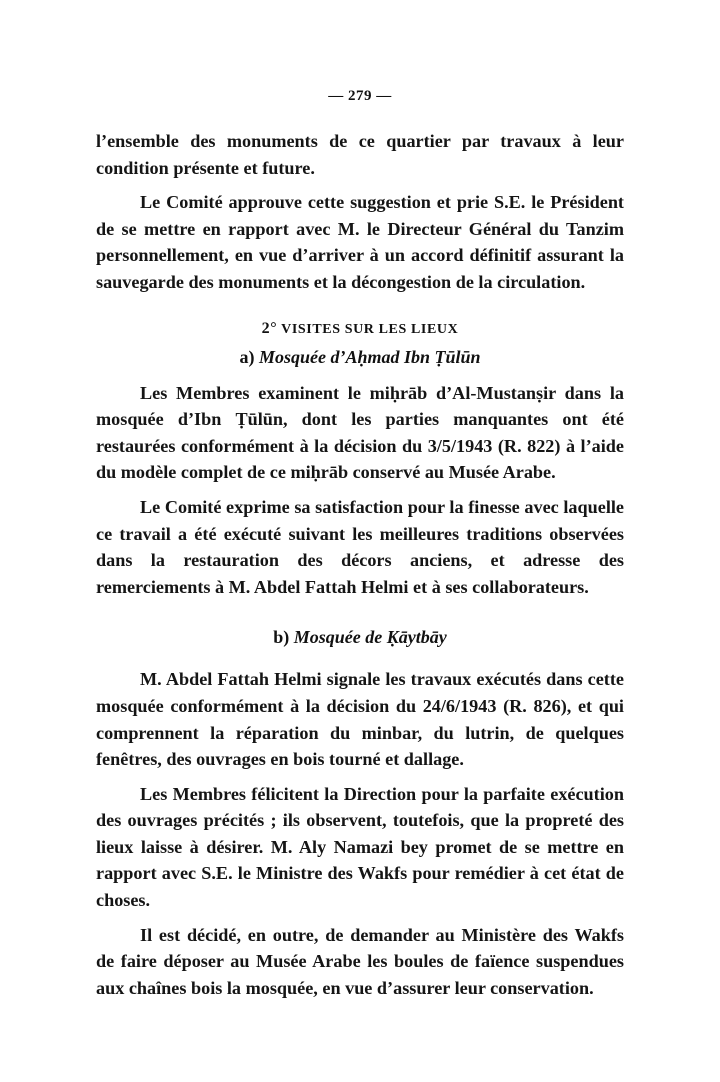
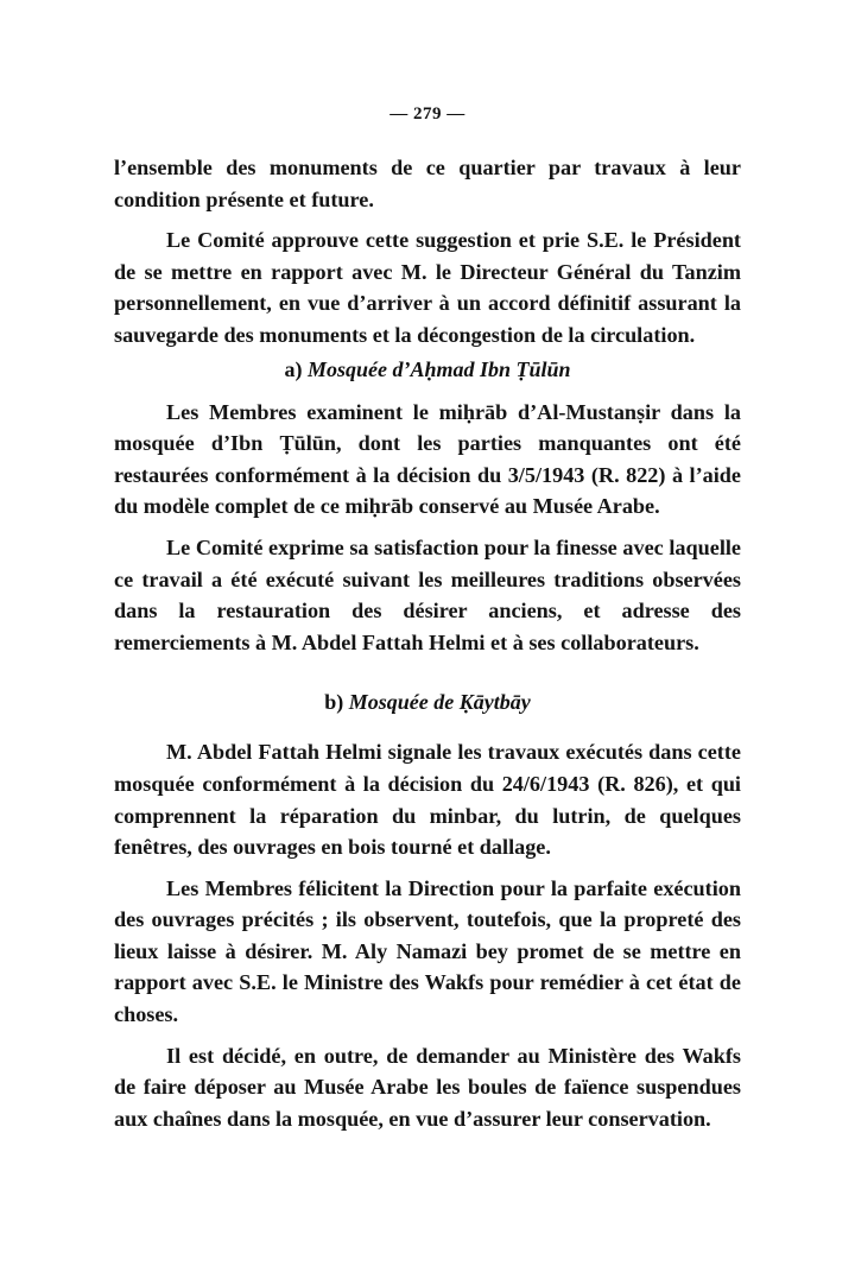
  — 279 —
  l’ensemble des monuments de ce quartier par travaux à leur condition présente et future.
  Le Comité approuve cette suggestion et prie S.E. le Président de se mettre en rapport avec M. le Directeur Général du Tanzim personnellement, en vue d’arriver à un accord définitif assurant la sauvegarde des monuments et la décongestion de la circulation.
- 2° VISITES SUR LES LIEUX
  a) Mosquée d’Aḥmad Ibn Ṭūlūn
  Les Membres examinent le miḥrāb d’Al-Mustanṣir dans la mosquée d’Ibn Ṭūlūn, dont les parties manquantes ont été restaurées conformément à la décision du 3/5/1943 (R. 822) à l’aide du modèle complet de ce miḥrāb conservé au Musée Arabe.
- Le Comité exprime sa satisfaction pour la finesse avec laquelle ce travail a été exécuté suivant les meilleures traditions observées dans la restauration des décors anciens, et adresse des remerciements à M. Abdel Fattah Helmi et à ses collaborateurs.
+ Le Comité exprime sa satisfaction pour la finesse avec laquelle ce travail a été exécuté suivant les meilleures traditions observées dans la restauration des désirer anciens, et adresse des remerciements à M. Abdel Fattah Helmi et à ses collaborateurs.
  b) Mosquée de Ḳāytbāy
  M. Abdel Fattah Helmi signale les travaux exécutés dans cette mosquée conformément à la décision du 24/6/1943 (R. 826), et qui comprennent la réparation du minbar, du lutrin, de quelques fenêtres, des ouvrages en bois tourné et dallage.
  Les Membres félicitent la Direction pour la parfaite exécution des ouvrages précités ; ils observent, toutefois, que la propreté des lieux laisse à désirer. M. Aly Namazi bey promet de se mettre en rapport avec S.E. le Ministre des Wakfs pour remédier à cet état de choses.
- Il est décidé, en outre, de demander au Ministère des Wakfs de faire déposer au Musée Arabe les boules de faïence suspendues aux chaînes bois la mosquée, en vue d’assurer leur conservation.
+ Il est décidé, en outre, de demander au Ministère des Wakfs de faire déposer au Musée Arabe les boules de faïence suspendues aux chaînes dans la mosquée, en vue d’assurer leur conservation.
